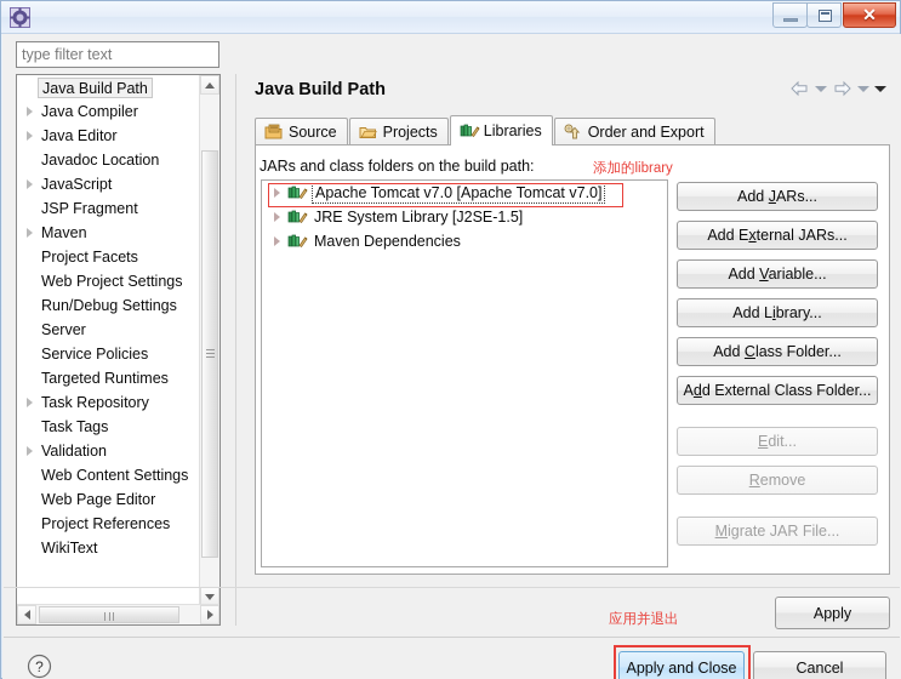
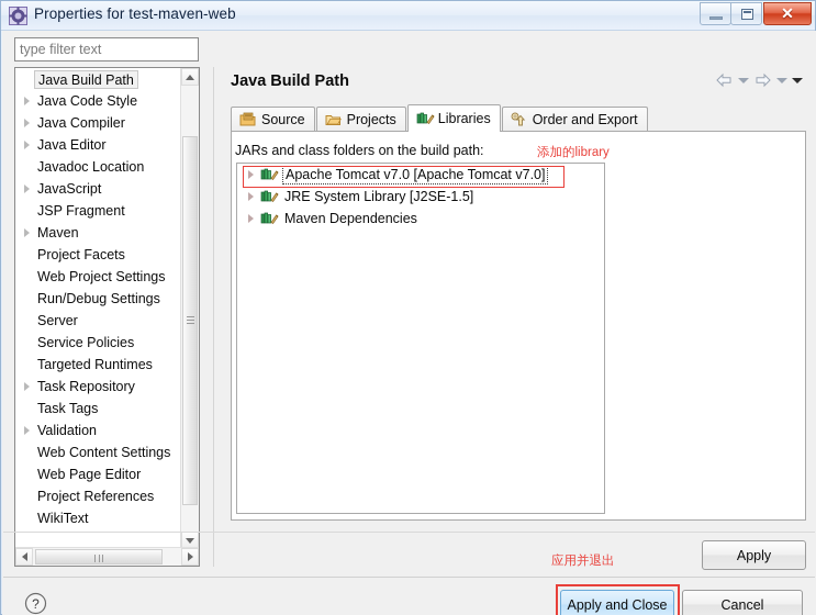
+ Properties for test-maven-web
  ✕
  type filter text
  Java Build Path
+ Java Code Style
  Java Compiler
  Java Editor
  Javadoc Location
  JavaScript
  JSP Fragment
  Maven
  Project Facets
  Web Project Settings
  Run/Debug Settings
  Server
  Service Policies
  Targeted Runtimes
  Task Repository
  Task Tags
  Validation
  Web Content Settings
  Web Page Editor
  Project References
  WikiText
  Java Build Path
  Source
  Projects
  Libraries
  Order and Export
  JARs and class folders on the build path:
  添加的library
  Apache Tomcat v7.0 [Apache Tomcat v7.0]
  JRE System Library [J2SE-1.5]
  Maven Dependencies
- Add JARs...
- Add External JARs...
- Add Variable...
- Add Library...
- Add Class Folder...
- Add External Class Folder...
- Edit...
- Remove
- Migrate JAR File...
  应用并退出
  Apply
  ?
  Apply and Close
  Cancel
